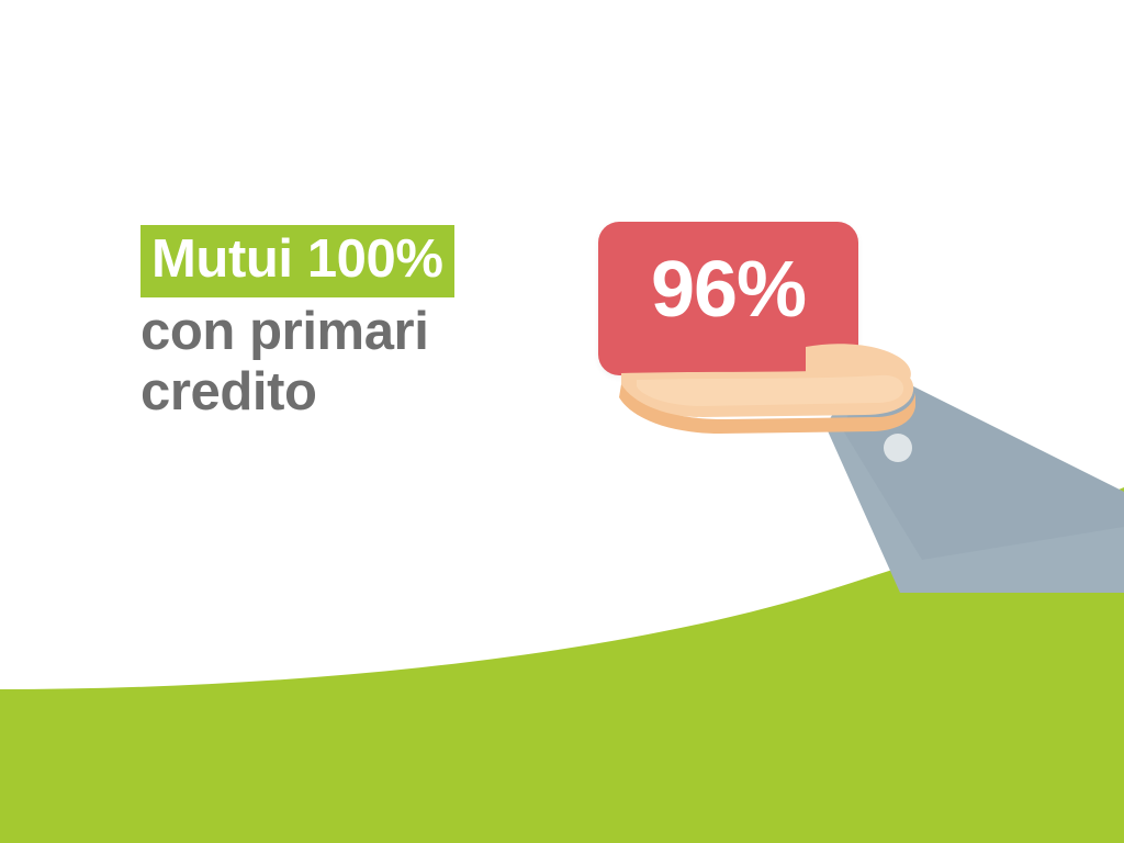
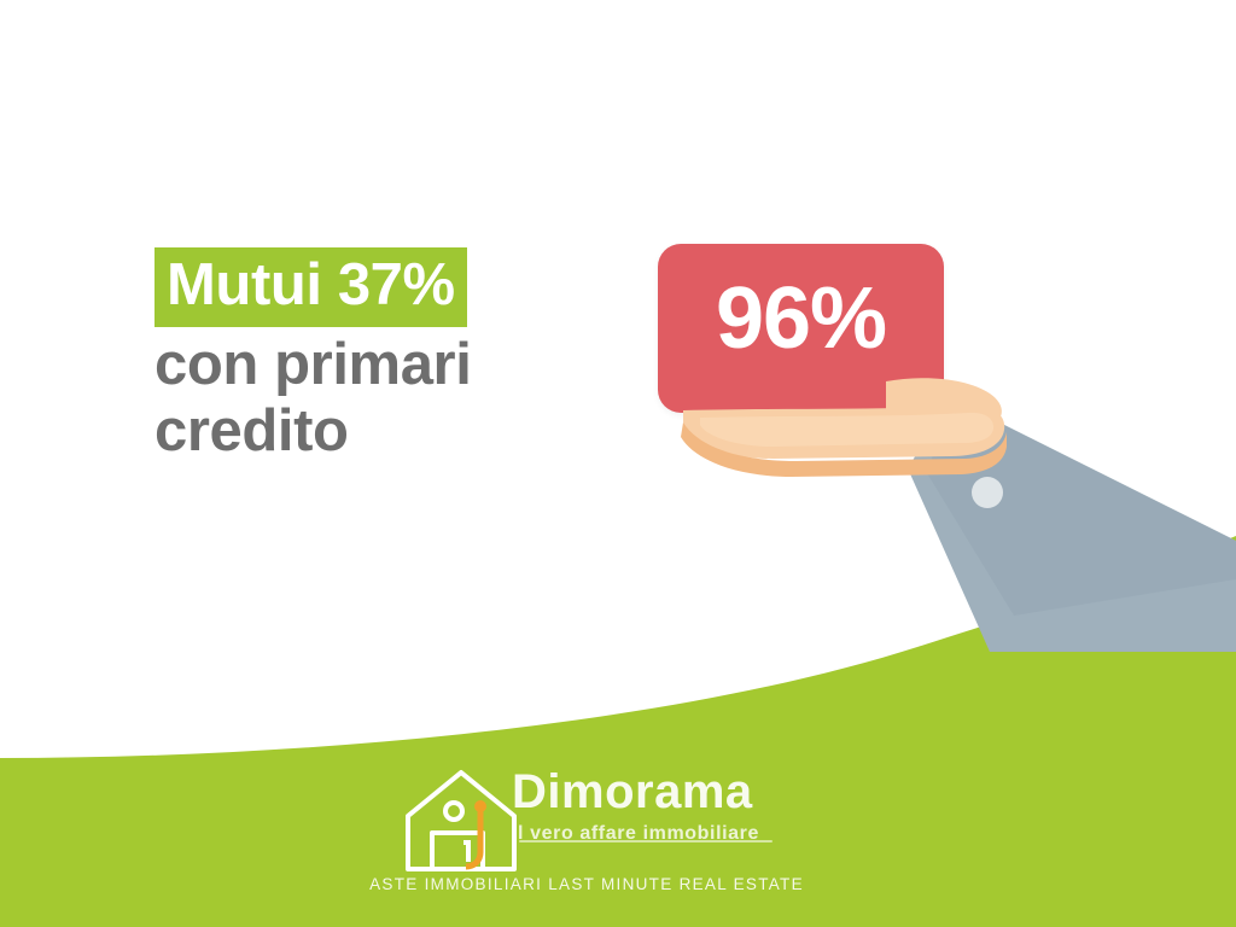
- Mutui 100%
+ Mutui 37%
  con primari
  credito
  96%
+ Dimorama
+ Il vero affare immobiliare
+ ASTE IMMOBILIARI LAST MINUTE REAL ESTATE
